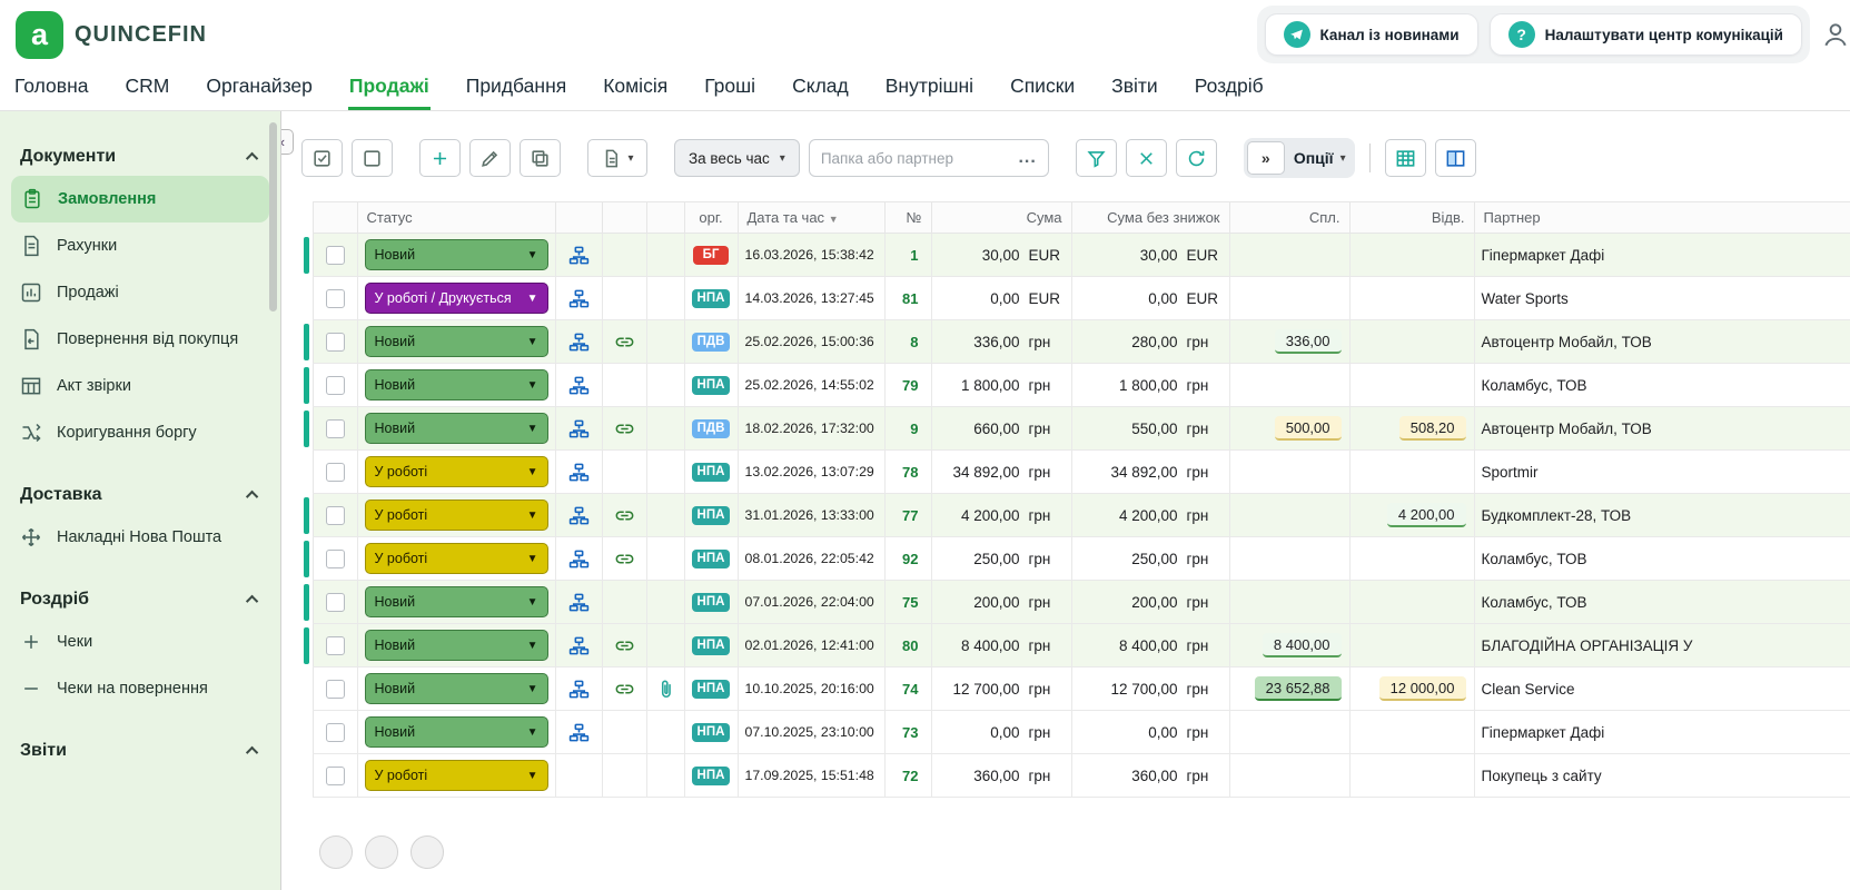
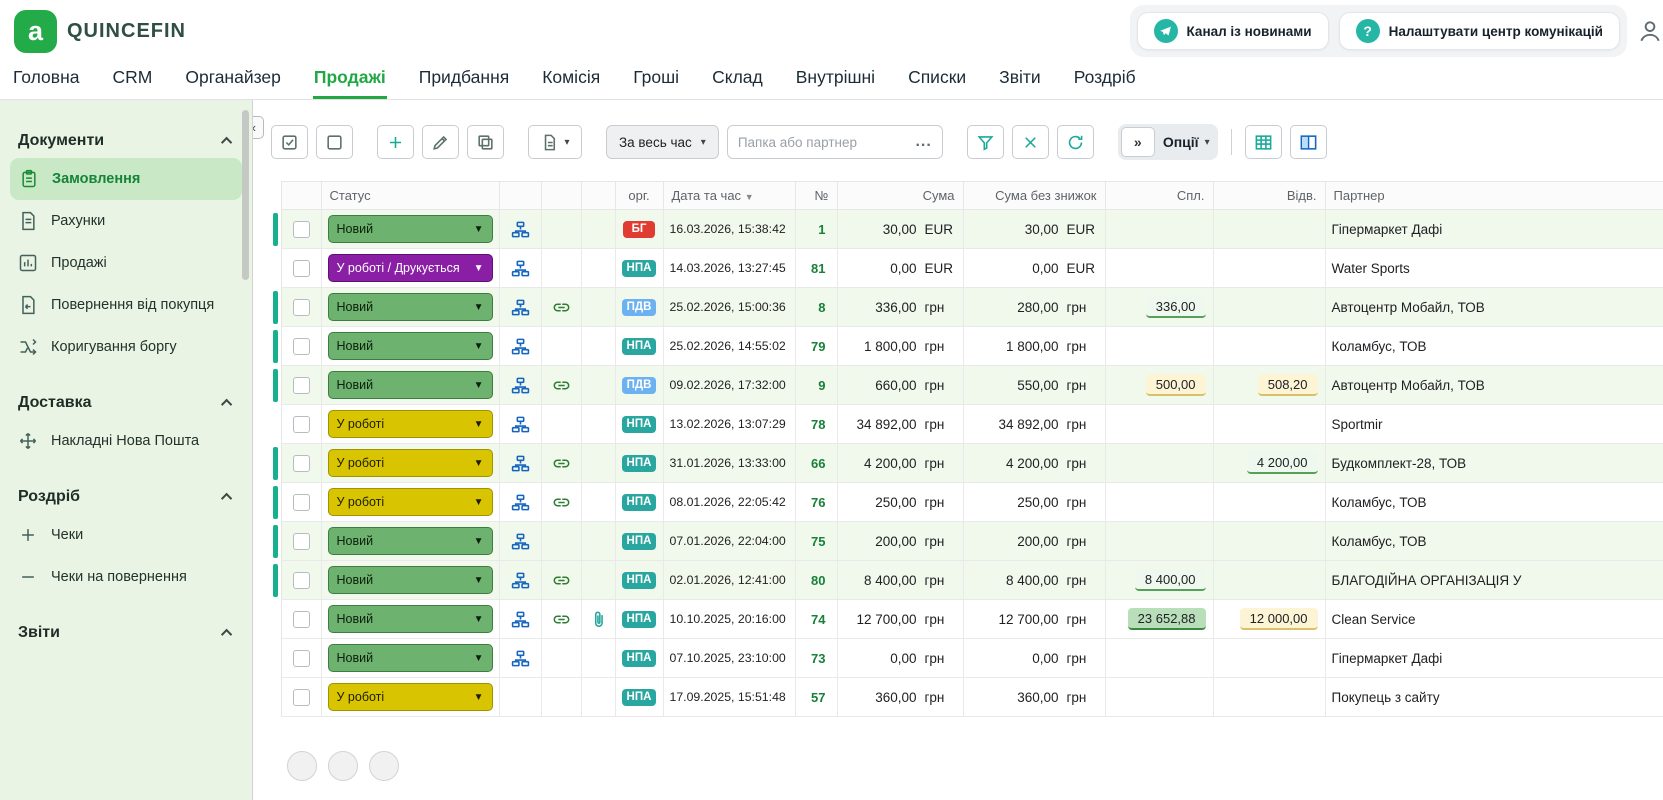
  a
  QUINCEFIN
  Канал із новинами
  ?
  Налаштувати центр комунікацій
  Головна
  CRM
  Органайзер
  Продажі
  Придбання
  Комісія
  Гроші
  Склад
  Внутрішні
  Списки
  Звіти
  Роздріб
  Документи
  Замовлення
  Рахунки
  Продажі
  Повернення від покупця
- Акт звірки
  Коригування боргу
  Доставка
  Накладні Нова Пошта
  Роздріб
  Чеки
  Чеки на повернення
  Звіти
  «
  ▾
  За весь час
  ▾
  Папка або партнер
  ...
  »
  Опції
  ▾
  		Статус				орг.	Дата та час ▼	№	Сума	Сума без знижок	Спл.	Відв.	Партнер
  		Новий ▼				БГ	16.03.2026, 15:38:42	1	30,00 EUR	30,00 EUR			Гіпермаркет Дафі
  		У роботі / Друкується ▼				НПА	14.03.2026, 13:27:45	81	0,00 EUR	0,00 EUR			Water Sports
  		Новий ▼				ПДВ	25.02.2026, 15:00:36	8	336,00 грн	280,00 грн	336,00		Автоцентр Мобайл, ТОВ
  		Новий ▼				НПА	25.02.2026, 14:55:02	79	1 800,00 грн	1 800,00 грн			Коламбус, ТОВ
- 		Новий ▼				ПДВ	18.02.2026, 17:32:00	9	660,00 грн	550,00 грн	500,00	508,20	Автоцентр Мобайл, ТОВ
+ 		Новий ▼				ПДВ	09.02.2026, 17:32:00	9	660,00 грн	550,00 грн	500,00	508,20	Автоцентр Мобайл, ТОВ
  		У роботі ▼				НПА	13.02.2026, 13:07:29	78	34 892,00 грн	34 892,00 грн			Sportmir
- 		У роботі ▼				НПА	31.01.2026, 13:33:00	77	4 200,00 грн	4 200,00 грн		4 200,00	Будкомплект-28, ТОВ
+ 		У роботі ▼				НПА	31.01.2026, 13:33:00	66	4 200,00 грн	4 200,00 грн		4 200,00	Будкомплект-28, ТОВ
- 		У роботі ▼				НПА	08.01.2026, 22:05:42	92	250,00 грн	250,00 грн			Коламбус, ТОВ
+ 		У роботі ▼				НПА	08.01.2026, 22:05:42	76	250,00 грн	250,00 грн			Коламбус, ТОВ
  		Новий ▼				НПА	07.01.2026, 22:04:00	75	200,00 грн	200,00 грн			Коламбус, ТОВ
  		Новий ▼				НПА	02.01.2026, 12:41:00	80	8 400,00 грн	8 400,00 грн	8 400,00		БЛАГОДІЙНА ОРГАНІЗАЦІЯ У
  		Новий ▼				НПА	10.10.2025, 20:16:00	74	12 700,00 грн	12 700,00 грн	23 652,88	12 000,00	Clean Service
  		Новий ▼				НПА	07.10.2025, 23:10:00	73	0,00 грн	0,00 грн			Гіпермаркет Дафі
- 		У роботі ▼				НПА	17.09.2025, 15:51:48	72	360,00 грн	360,00 грн			Покупець з сайту
+ 		У роботі ▼				НПА	17.09.2025, 15:51:48	57	360,00 грн	360,00 грн			Покупець з сайту
